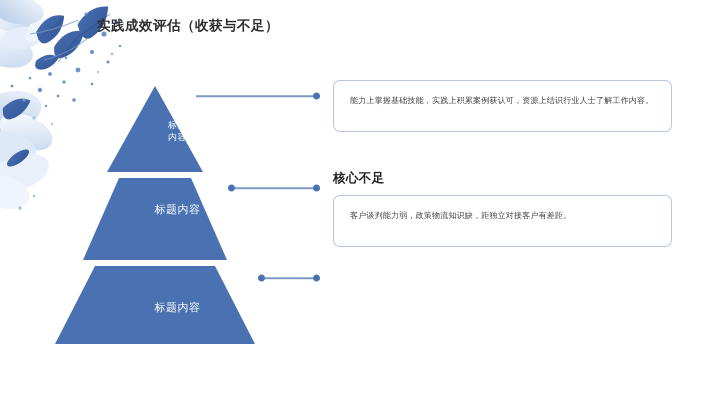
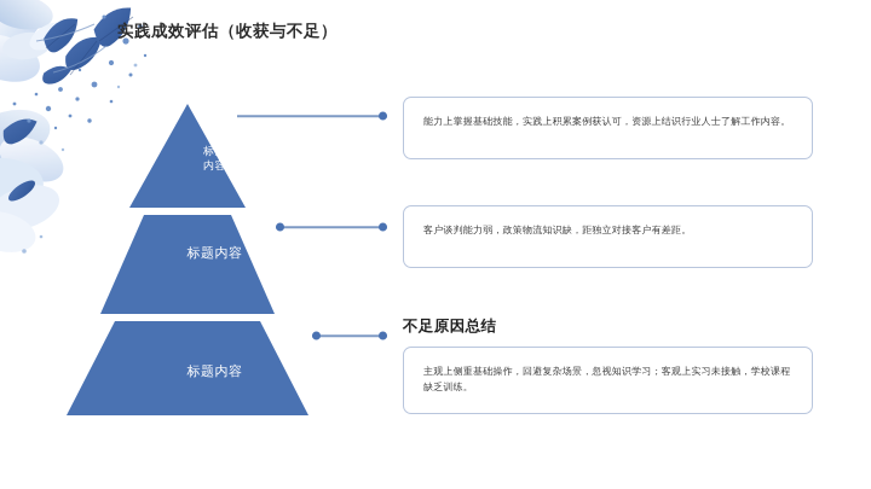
  实践成效评估（收获与不足）
  标题
  内容
  标题内容
  标题内容
  能力上掌握基础技能，实践上积累案例获认可，资源上结识行业人士了解工作内容。
- 核心不足
  客户谈判能力弱，政策物流知识缺，距独立对接客户有差距。
+ 不足原因总结
+ 主观上侧重基础操作，回避复杂场景，忽视知识学习；客观上实习未接触，学校课程缺乏训练。
